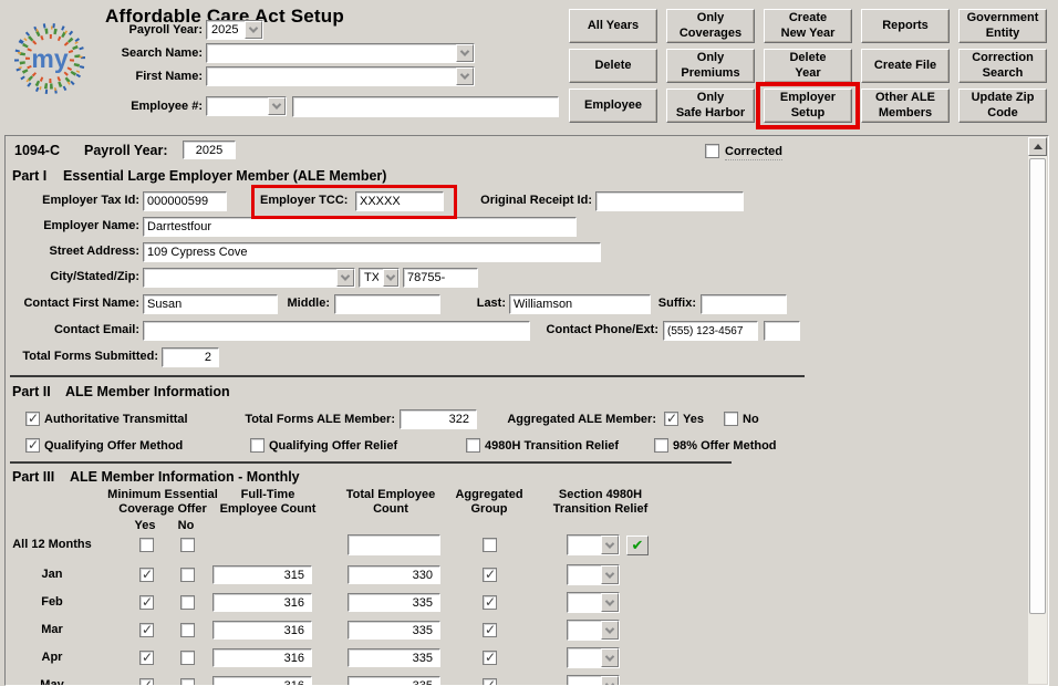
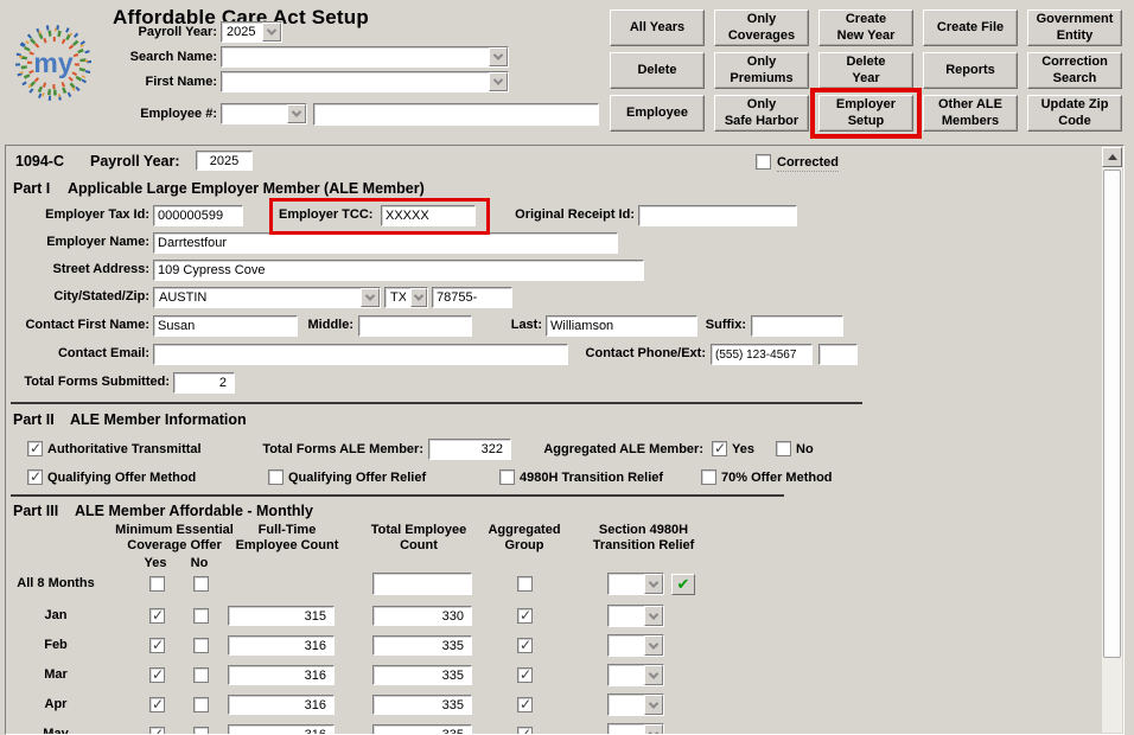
  my
  Affordable Care Act Setup
  Payroll Year:
  2025
  Search Name:
  First Name:
  Employee #:
  All Years
  Only
  Coverages
  Create
  New Year
- Reports
+ Create File
  Government
  Entity
  Delete
  Only
  Premiums
  Delete
  Year
- Create File
+ Reports
  Correction
  Search
  Employee
  Only
  Safe Harbor
  Employer
  Setup
  Other ALE
  Members
  Update Zip
  Code
  1094-C
  Payroll Year:
  2025
  Corrected
  Part I
- Essential Large Employer Member (ALE Member)
+ Applicable Large Employer Member (ALE Member)
  Employer Tax Id:
  000000599
  Employer TCC:
  XXXXX
  Original Receipt Id:
  Employer Name:
  Darrtestfour
  Street Address:
  109 Cypress Cove
  City/Stated/Zip:
+ AUSTIN
  TX
  78755-
  Contact First Name:
  Susan
  Middle:
  Last:
  Williamson
  Suffix:
  Contact Email:
  Contact Phone/Ext:
  (555) 123-4567
  Total Forms Submitted:
  2
  Part II
  ALE Member Information
  Authoritative Transmittal
  Total Forms ALE Member:
  322
  Aggregated ALE Member:
  Yes
  No
  Qualifying Offer Method
  Qualifying Offer Relief
  4980H Transition Relief
- 98% Offer Method
+ 70% Offer Method
  Part III
- ALE Member Information - Monthly
+ ALE Member Affordable - Monthly
  Minimum Essential
  Coverage Offer
  Full-Time
  Employee Count
  Total Employee
  Count
  Aggregated
  Group
  Section 4980H
  Transition Relief
  Yes
  No
- All 12 Months
+ All 8 Months
  ✔
  Jan
  315
  330
  Feb
  316
  335
  Mar
  316
  335
  Apr
  316
  335
